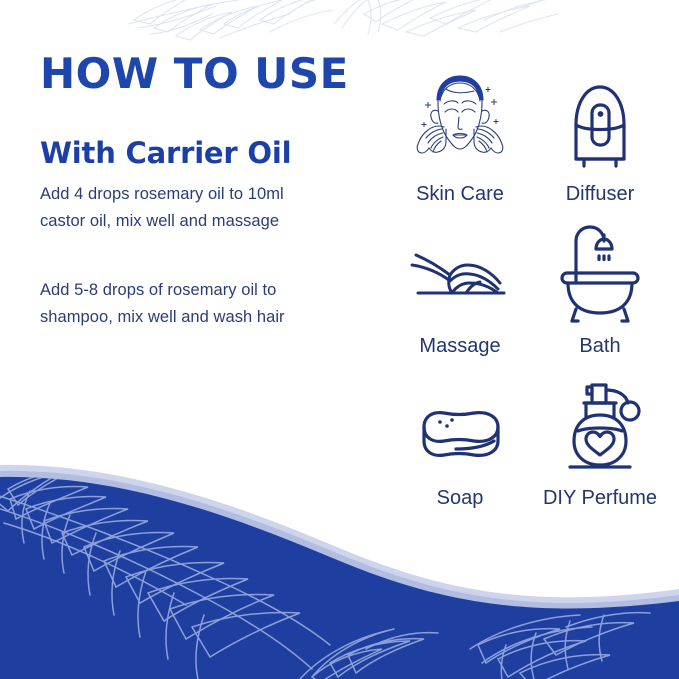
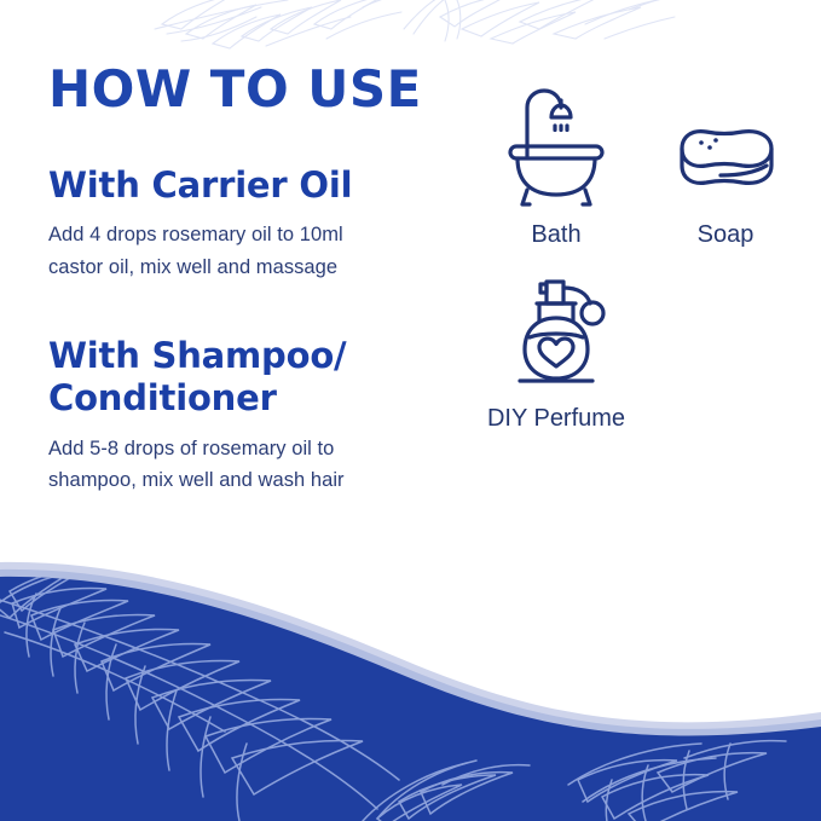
  HOW TO USE
  With Carrier Oil
  Add 4 drops rosemary oil to 10ml
  castor oil, mix well and massage
+ With Shampoo/
+ Conditioner
  Add 5-8 drops of rosemary oil to
  shampoo, mix well and wash hair
- Skin Care
- Diffuser
- Massage
  Bath
  Soap
  DIY Perfume
